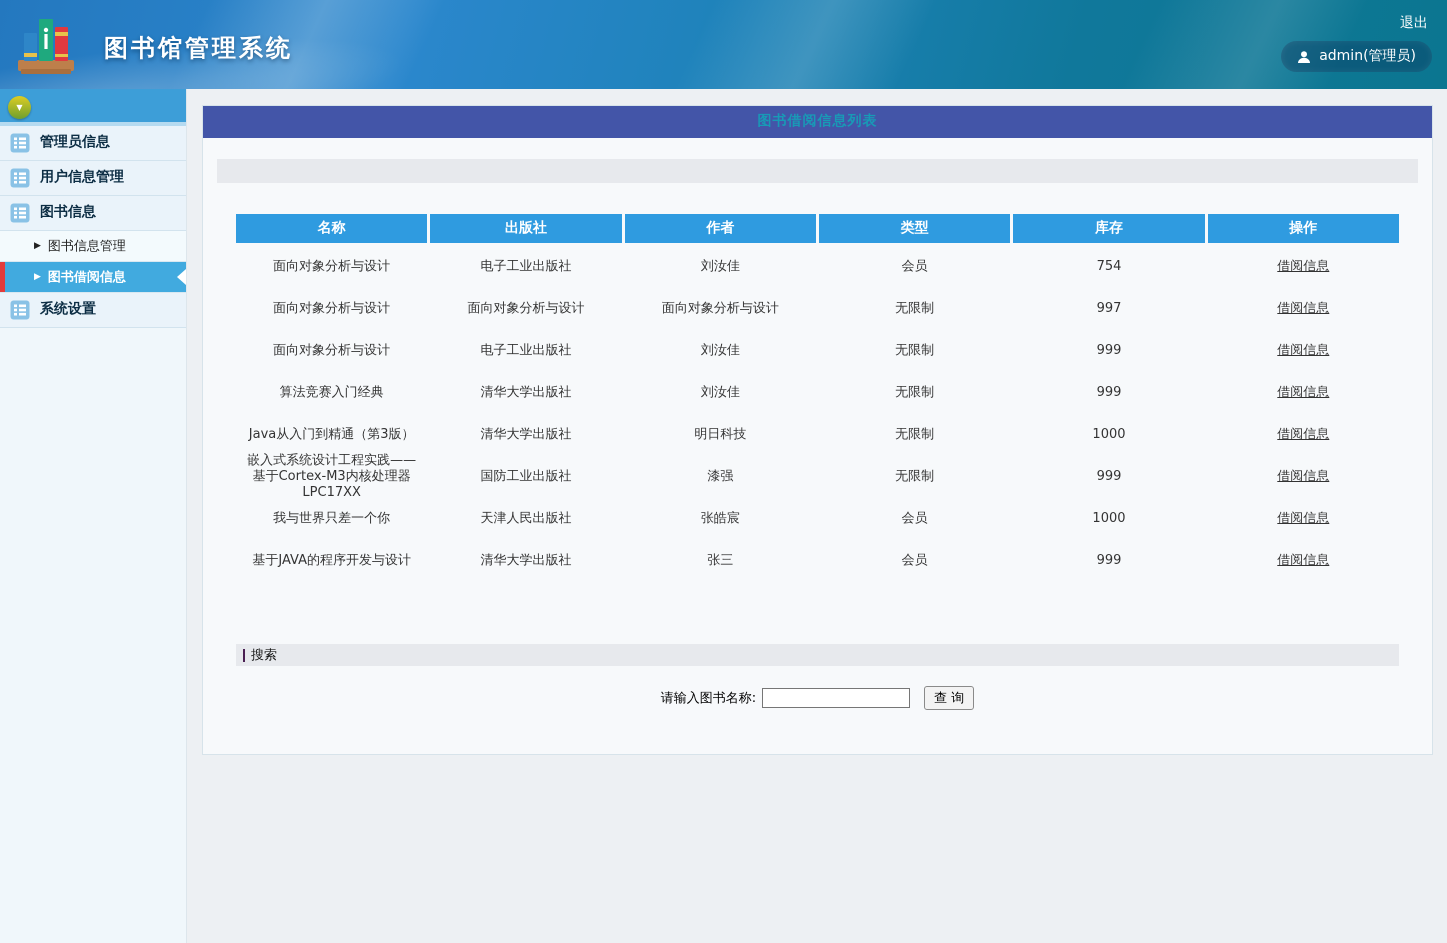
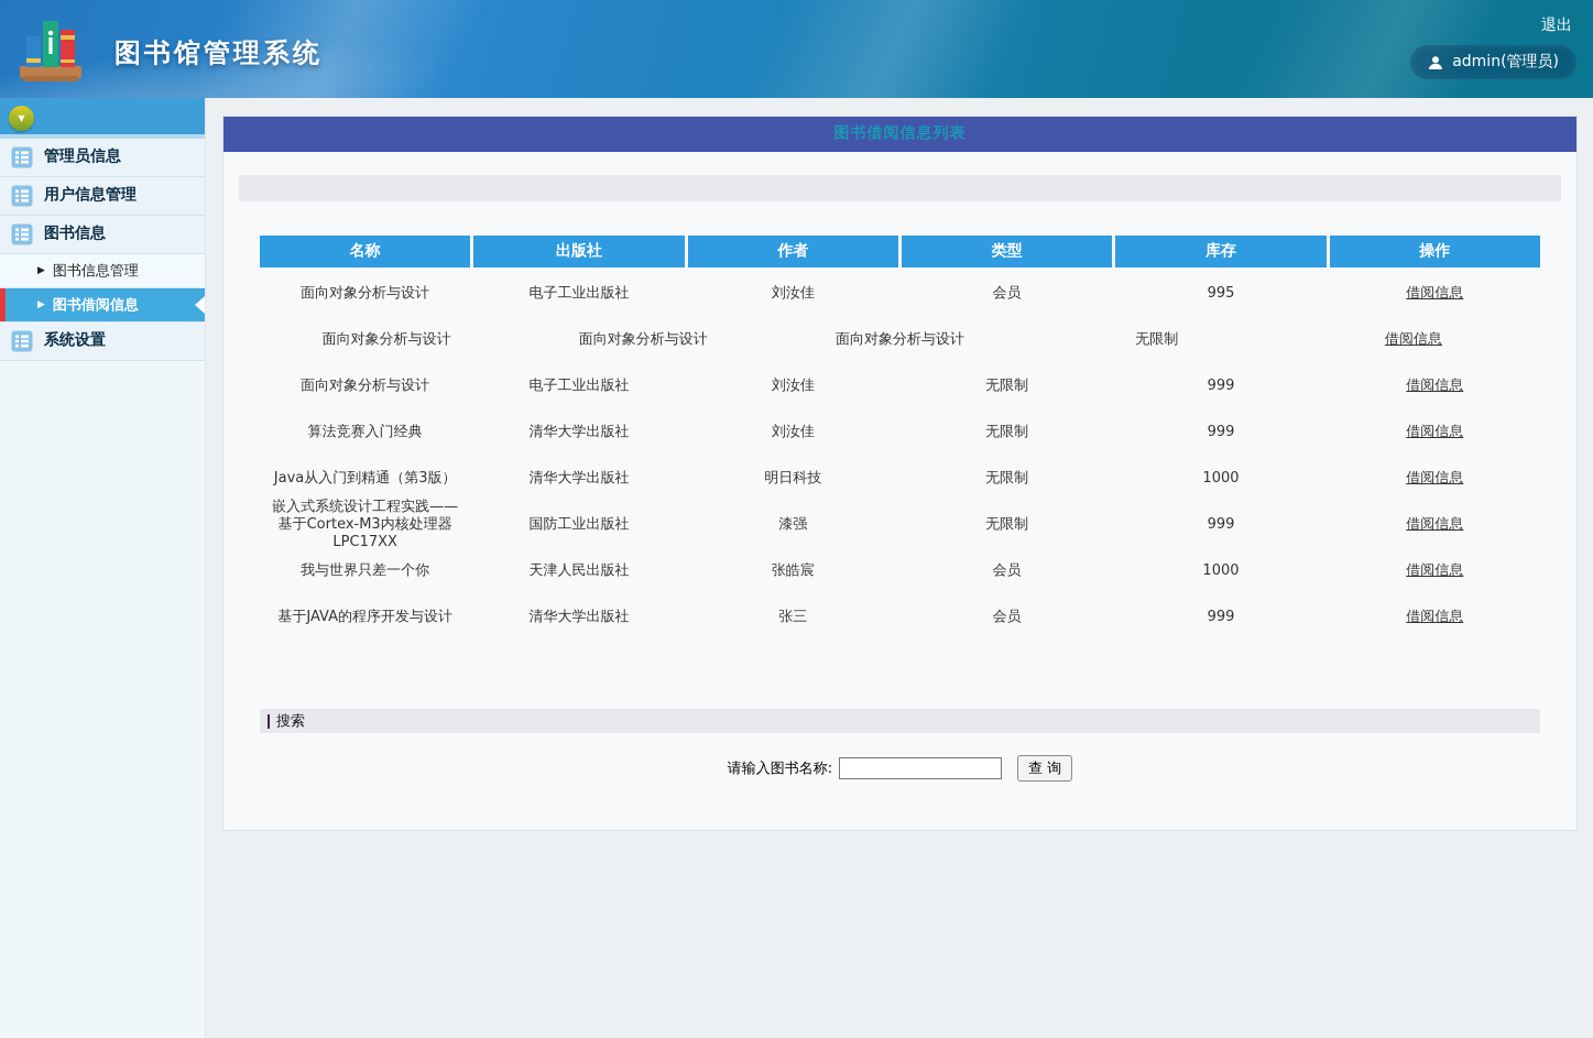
  图书馆管理系统
  退出
  admin(管理员)
  ▼
  管理员信息
  用户信息管理
  图书信息
  ▶
  图书信息管理
  ▶
  图书借阅信息
  系统设置
  图书借阅信息列表
  名称
  出版社
  作者
  类型
  库存
  操作
  面向对象分析与设计
  电子工业出版社
  刘汝佳
  会员
- 754
+ 995
  借阅信息
  面向对象分析与设计
  面向对象分析与设计
  面向对象分析与设计
  无限制
- 997
  借阅信息
  面向对象分析与设计
  电子工业出版社
  刘汝佳
  无限制
  999
  借阅信息
  算法竞赛入门经典
  清华大学出版社
  刘汝佳
  无限制
  999
  借阅信息
  Java从入门到精通（第3版）
  清华大学出版社
  明日科技
  无限制
  1000
  借阅信息
  嵌入式系统设计工程实践——基于Cortex-M3内核处理器LPC17XX
  国防工业出版社
  漆强
  无限制
  999
  借阅信息
  我与世界只差一个你
  天津人民出版社
  张皓宸
  会员
  1000
  借阅信息
  基于JAVA的程序开发与设计
  清华大学出版社
  张三
  会员
  999
  借阅信息
  搜索
  请输入图书名称:
  查 询
